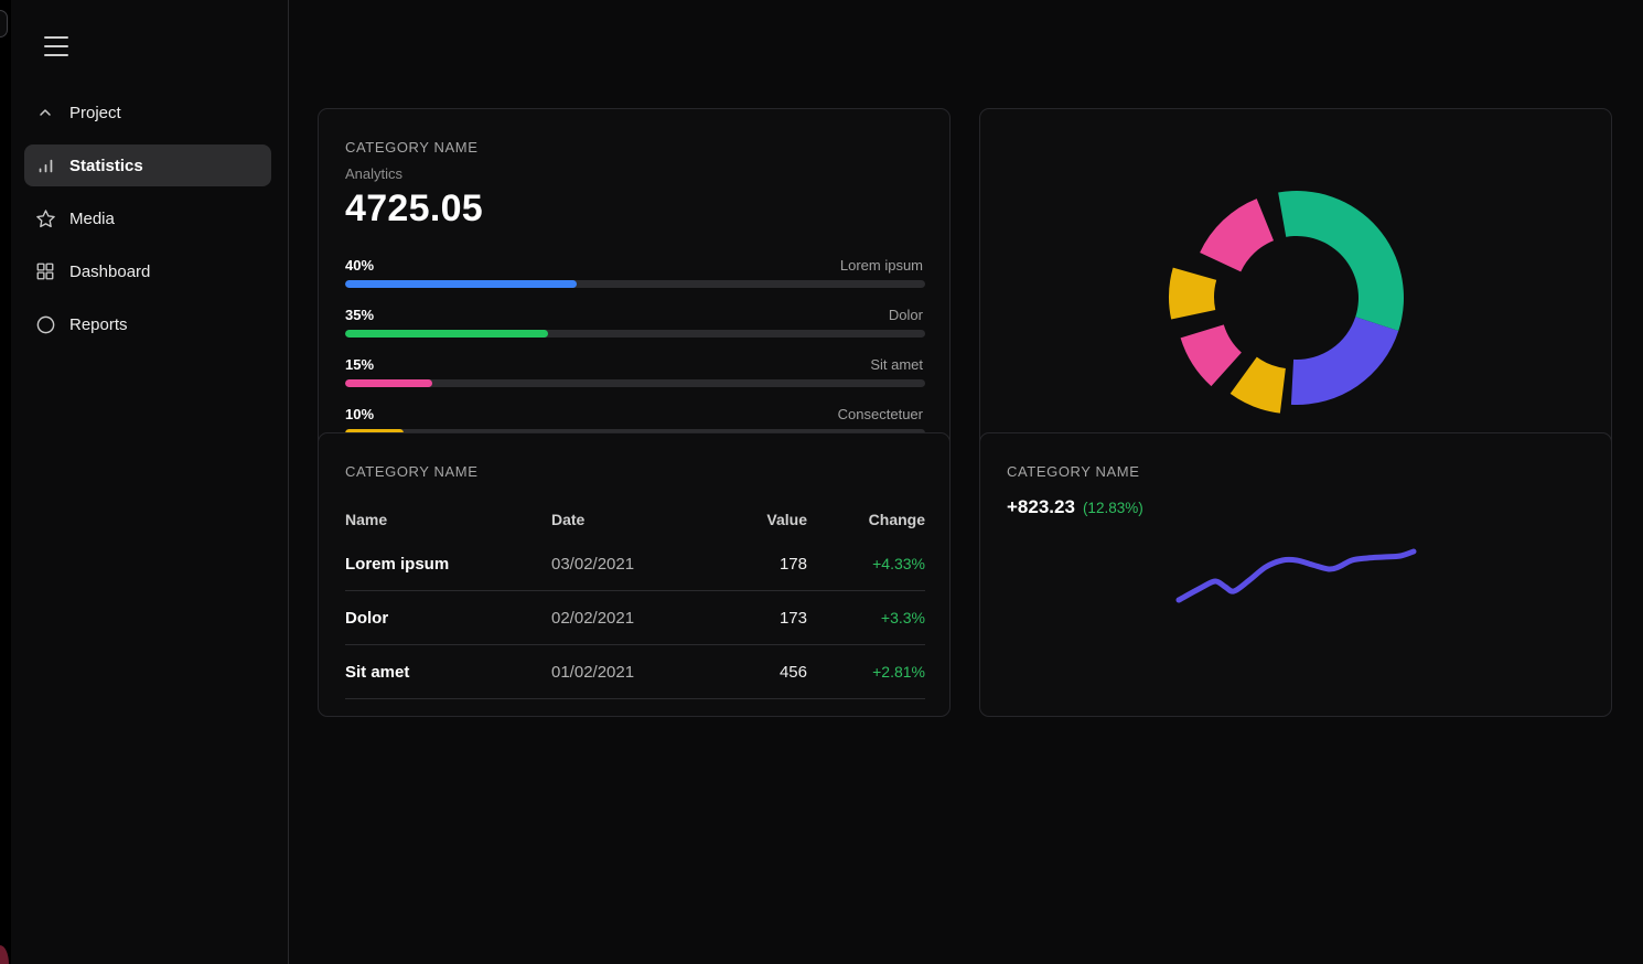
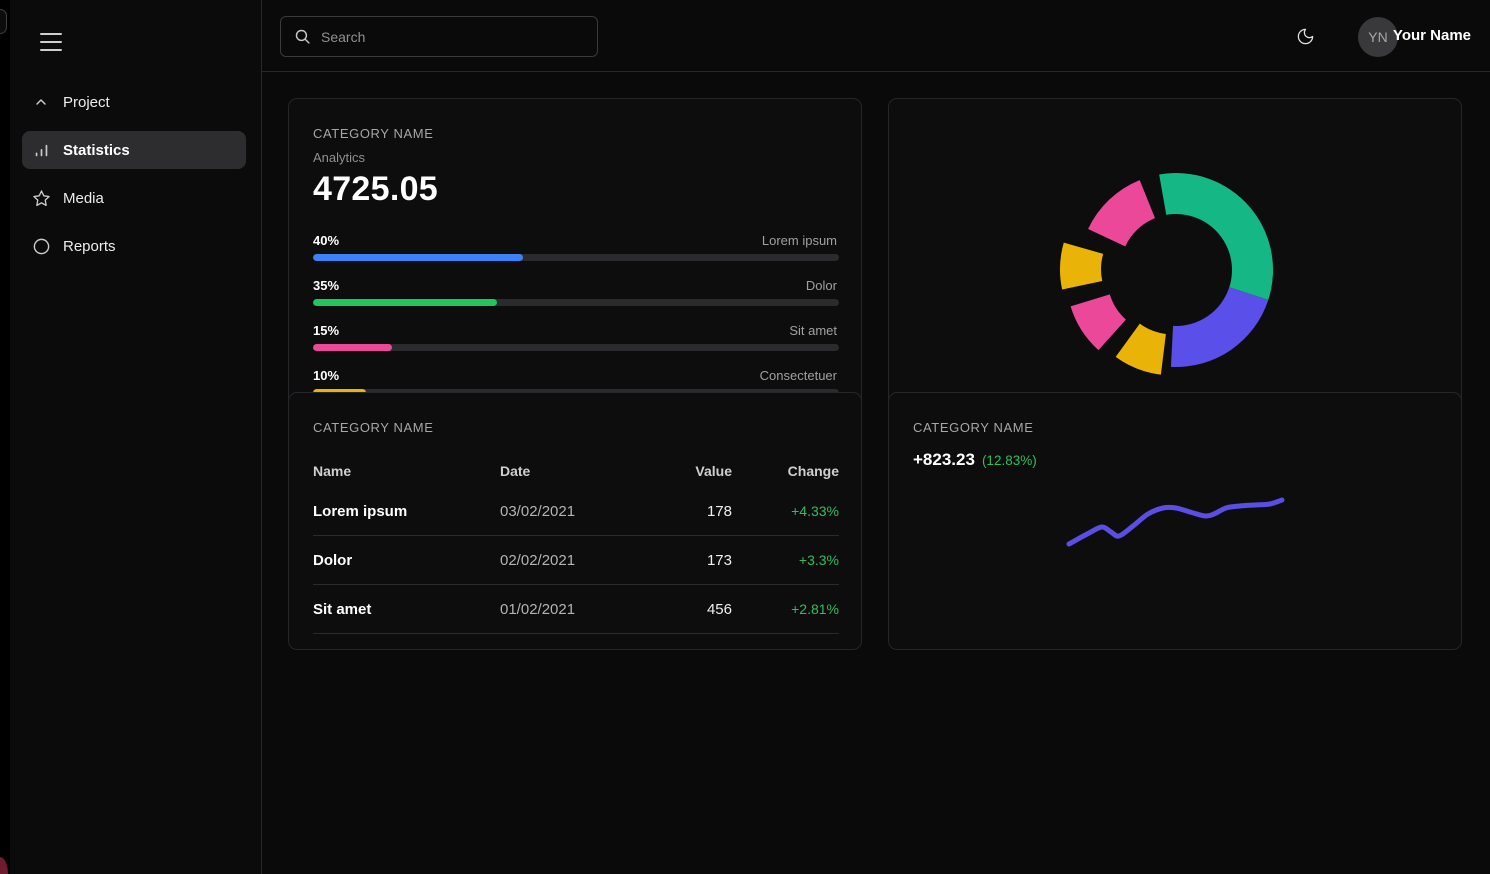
  Project
  Statistics
  Media
- Dashboard
  Reports
+ Search
+ YN
+ Your Name
  CATEGORY NAME
  Analytics
  4725.05
  40%
  Lorem ipsum
  35%
  Dolor
  15%
  Sit amet
  10%
  Consectetuer
  CATEGORY NAME
  Name
  Date
  Value
  Change
  Lorem ipsum
  03/02/2021
  178
  +4.33%
  Dolor
  02/02/2021
  173
  +3.3%
  Sit amet
  01/02/2021
  456
  +2.81%
  CATEGORY NAME
  +823.23
  (12.83%)
